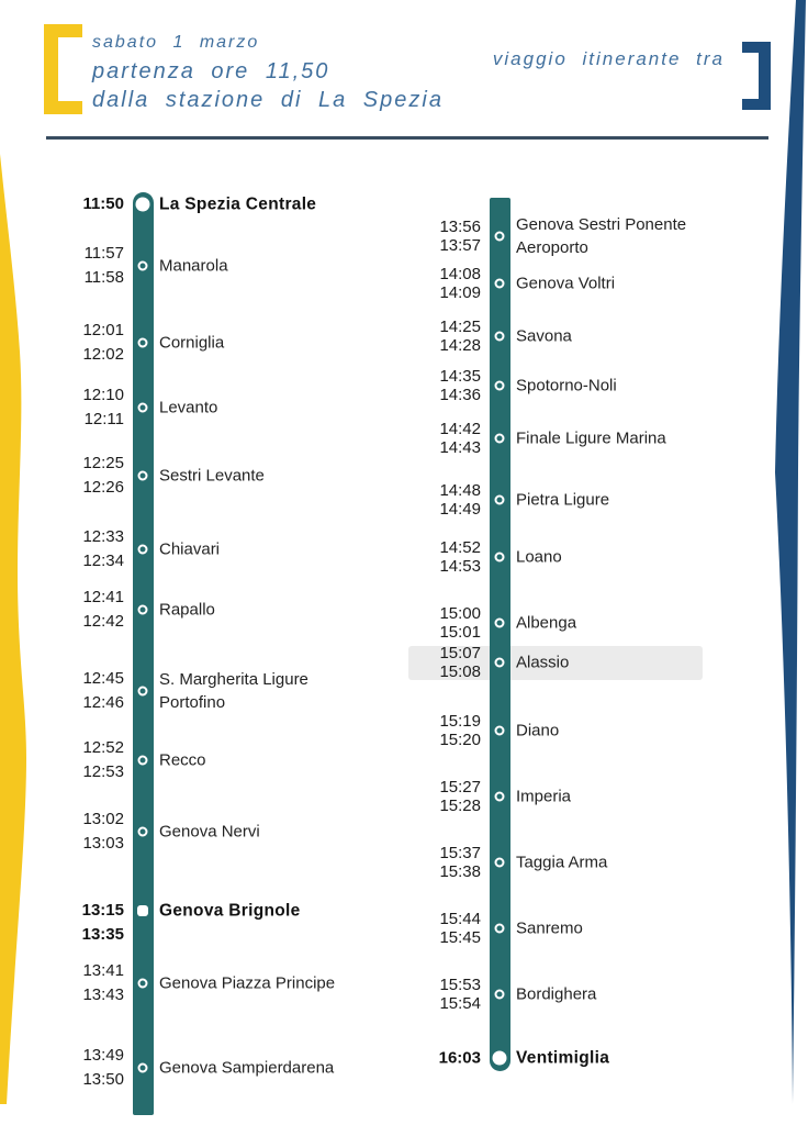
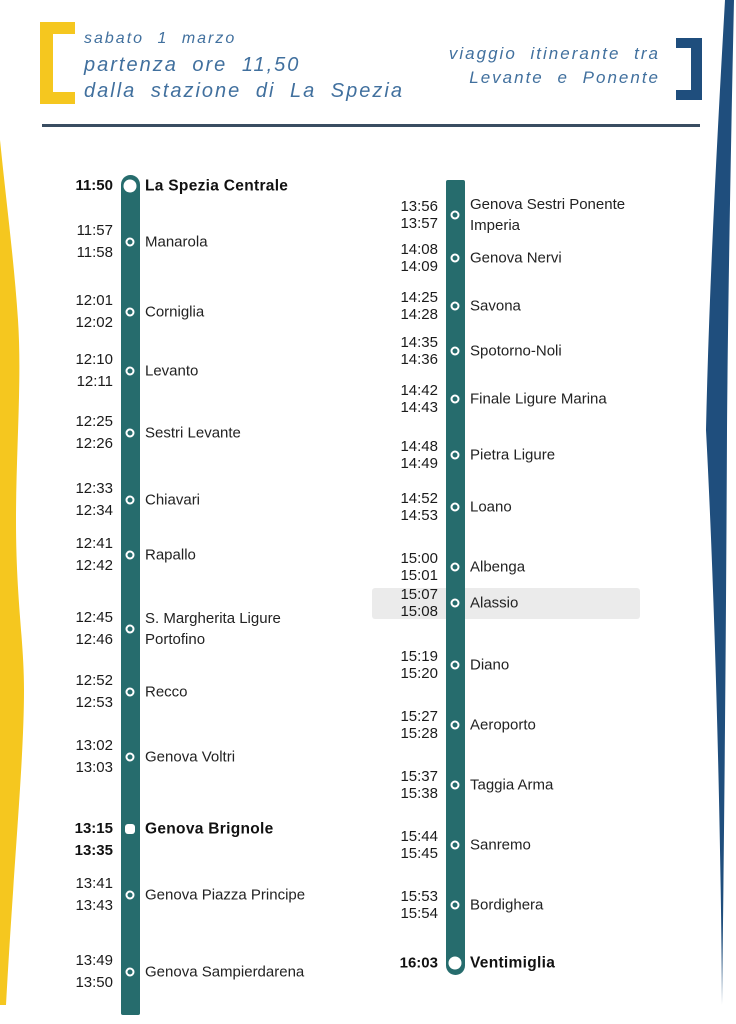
  sabato 1 marzo
  partenza ore 11,50
  dalla stazione di La Spezia
  viaggio itinerante tra
+ Levante e Ponente
  11:50
  La Spezia Centrale
  11:57
  11:58
  Manarola
  12:01
  12:02
  Corniglia
  12:10
  12:11
  Levanto
  12:25
  12:26
  Sestri Levante
  12:33
  12:34
  Chiavari
  12:41
  12:42
  Rapallo
  12:45
  12:46
  S. Margherita Ligure
  Portofino
  12:52
  12:53
  Recco
  13:02
  13:03
- Genova Nervi
+ Genova Voltri
  13:15
  13:35
  Genova Brignole
  13:41
  13:43
  Genova Piazza Principe
  13:49
  13:50
  Genova Sampierdarena
  13:56
  13:57
  Genova Sestri Ponente
- Aeroporto
+ Imperia
  14:08
  14:09
- Genova Voltri
+ Genova Nervi
  14:25
  14:28
  Savona
  14:35
  14:36
  Spotorno-Noli
  14:42
  14:43
  Finale Ligure Marina
  14:48
  14:49
  Pietra Ligure
  14:52
  14:53
  Loano
  15:00
  15:01
  Albenga
  15:07
  15:08
  Alassio
  15:19
  15:20
  Diano
  15:27
  15:28
- Imperia
+ Aeroporto
  15:37
  15:38
  Taggia Arma
  15:44
  15:45
  Sanremo
  15:53
  15:54
  Bordighera
  16:03
  Ventimiglia
